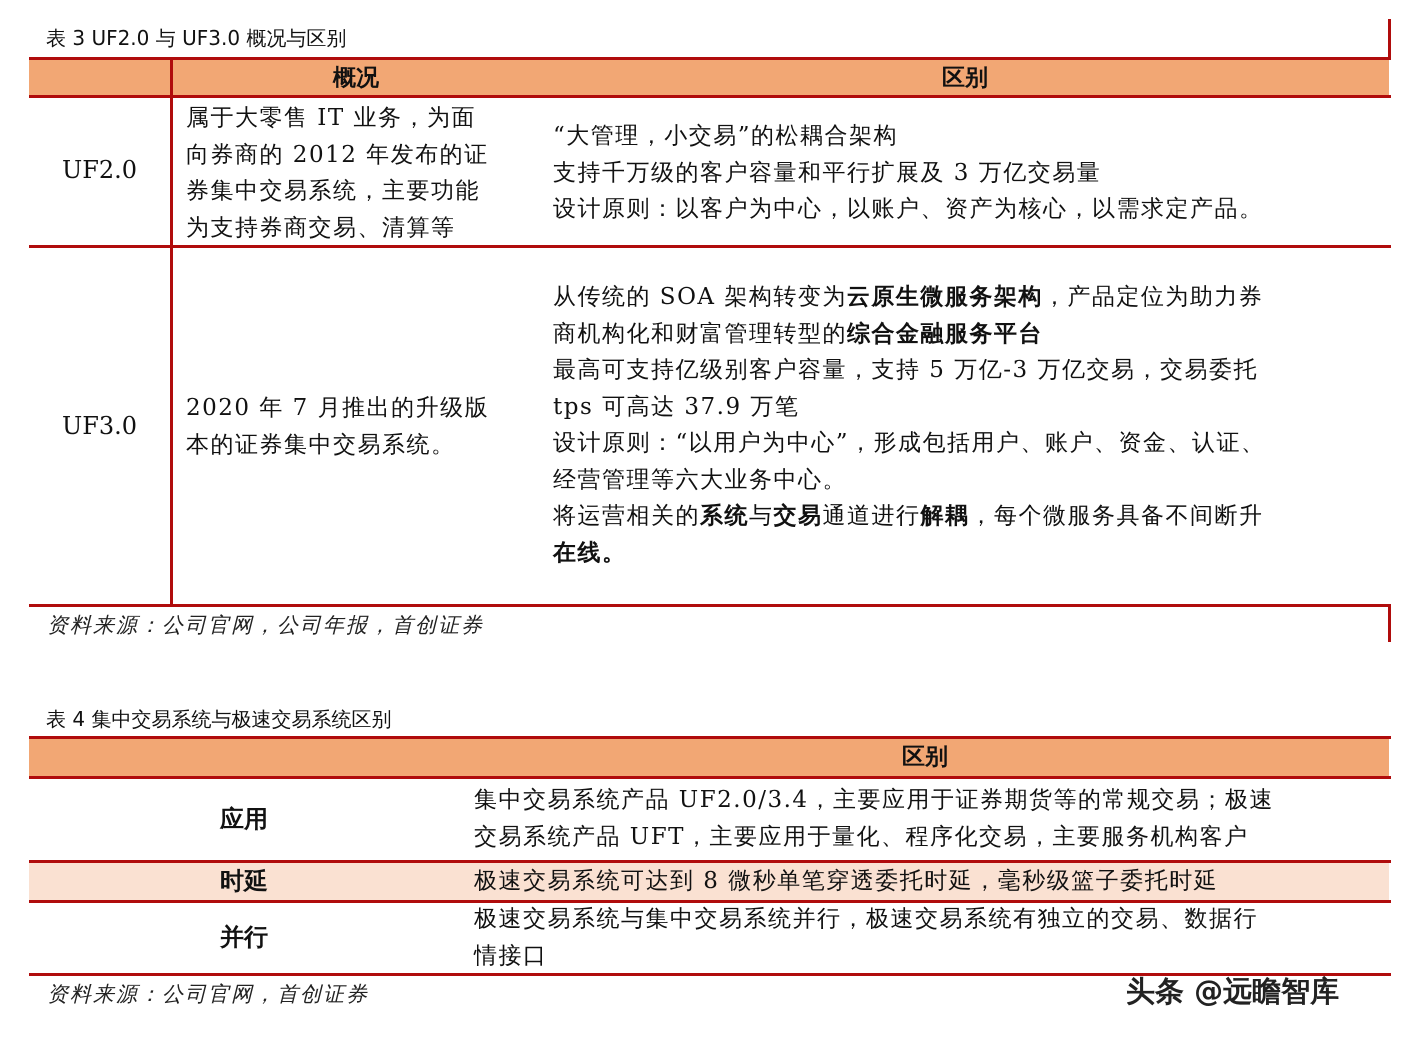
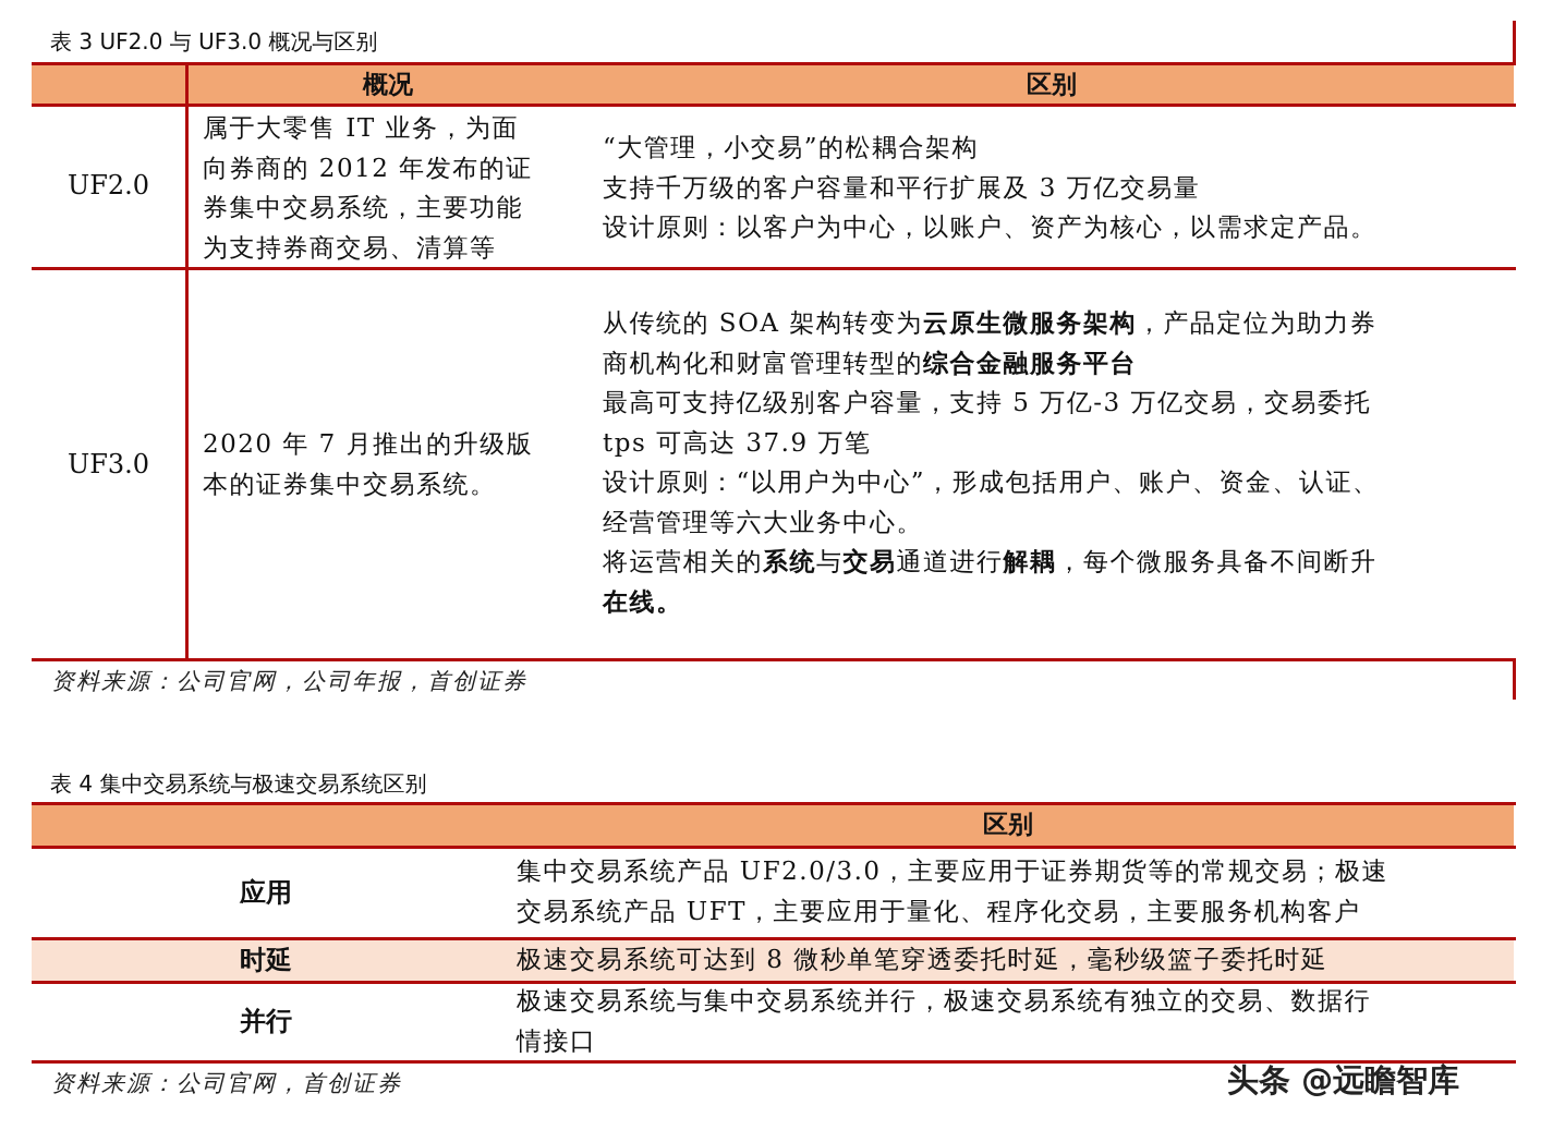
  表 3 UF2.0 与 UF3.0 概况与区别
  概况
  区别
  UF2.0
  属于大零售 IT 业务，为面
  向券商的 2012 年发布的证
  券集中交易系统，主要功能
  为支持券商交易、清算等
  “大管理，小交易”的松耦合架构
  支持千万级的客户容量和平行扩展及 3 万亿交易量
  设计原则：以客户为中心，以账户、资产为核心，以需求定产品。
  UF3.0
  2020 年 7 月推出的升级版
  本的证券集中交易系统。
  从传统的 SOA 架构转变为云原生微服务架构，产品定位为助力券
  商机构化和财富管理转型的综合金融服务平台
  最高可支持亿级别客户容量，支持 5 万亿-3 万亿交易，交易委托
  tps 可高达 37.9 万笔
  设计原则：“以用户为中心”，形成包括用户、账户、资金、认证、
  经营管理等六大业务中心。
  将运营相关的系统与交易通道进行解耦，每个微服务具备不间断升
  在线。
  资料来源：公司官网，公司年报，首创证券
  表 4 集中交易系统与极速交易系统区别
  区别
  应用
- 集中交易系统产品 UF2.0/3.4，主要应用于证券期货等的常规交易；极速
+ 集中交易系统产品 UF2.0/3.0，主要应用于证券期货等的常规交易；极速
  交易系统产品 UFT，主要应用于量化、程序化交易，主要服务机构客户
  时延
  极速交易系统可达到 8 微秒单笔穿透委托时延，毫秒级篮子委托时延
  并行
  极速交易系统与集中交易系统并行，极速交易系统有独立的交易、数据行
  情接口
  资料来源：公司官网，首创证券
  头条 @远瞻智库
